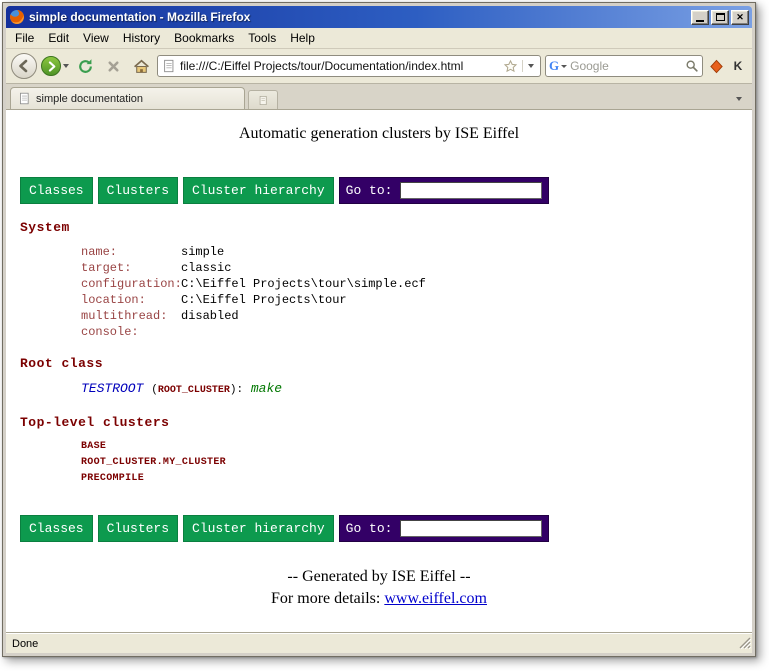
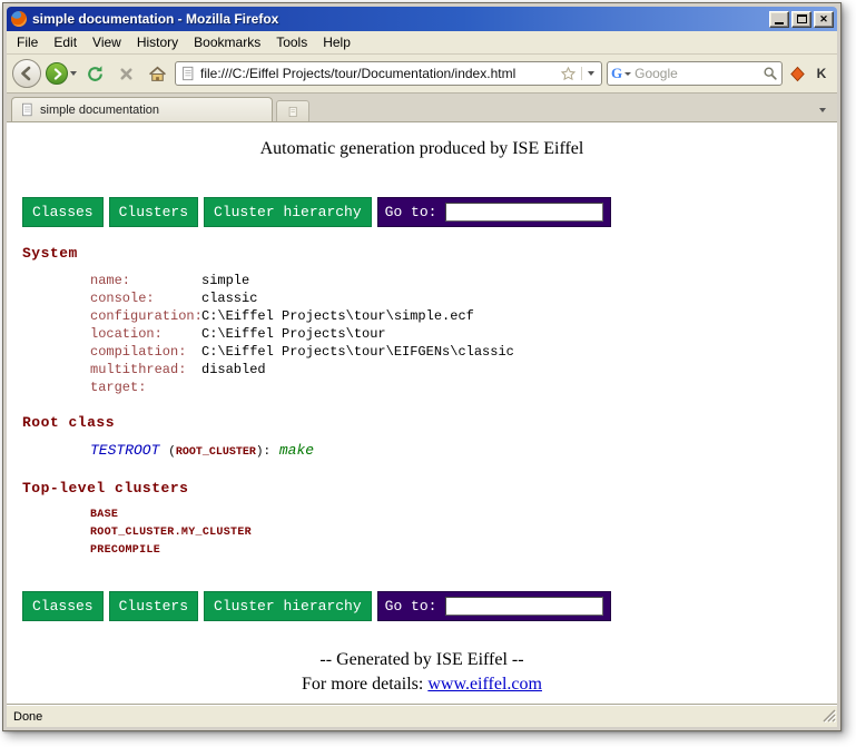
  simple documentation - Mozilla Firefox
  ✕
  File
  Edit
  View
  History
  Bookmarks
  Tools
  Help
  file:///C:/Eiffel Projects/tour/Documentation/index.html
  G
  Google
  K
  simple documentation
- Automatic generation clusters by ISE Eiffel
+ Automatic generation produced by ISE Eiffel
  Classes
  Clusters
  Cluster hierarchy
  Go to:
  System
  name: simple
- target: classic
+ console: classic
  configuration:C:\Eiffel Projects\tour\simple.ecf
  location: C:\Eiffel Projects\tour
+ compilation: C:\Eiffel Projects\tour\EIFGENs\classic
  multithread: disabled
- console:
+ target:
  Root class
  TESTROOT (ROOT_CLUSTER): make
  Top-level clusters
  BASE
  ROOT_CLUSTER.MY_CLUSTER
  PRECOMPILE
  Classes
  Clusters
  Cluster hierarchy
  Go to:
  -- Generated by ISE Eiffel --
  For more details: www.eiffel.com
  Done
